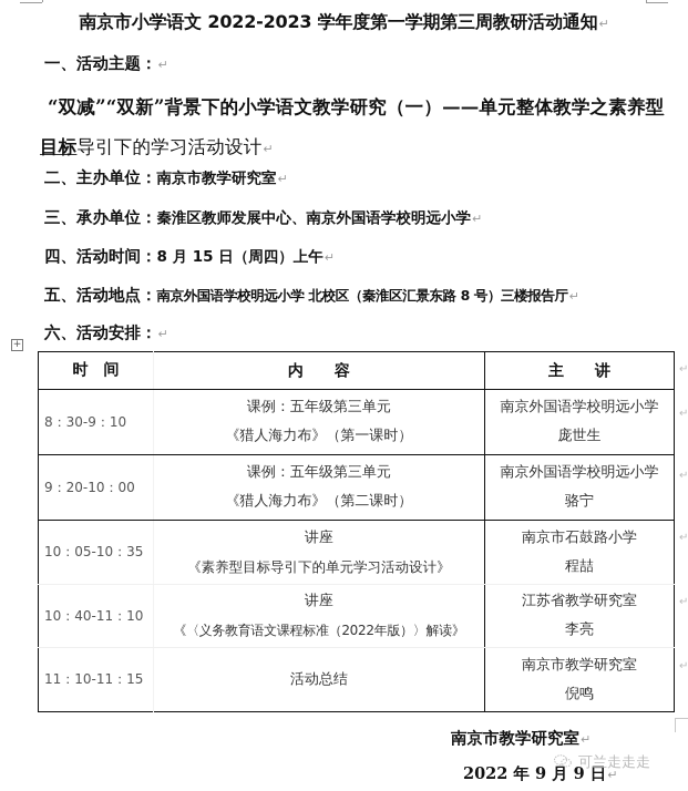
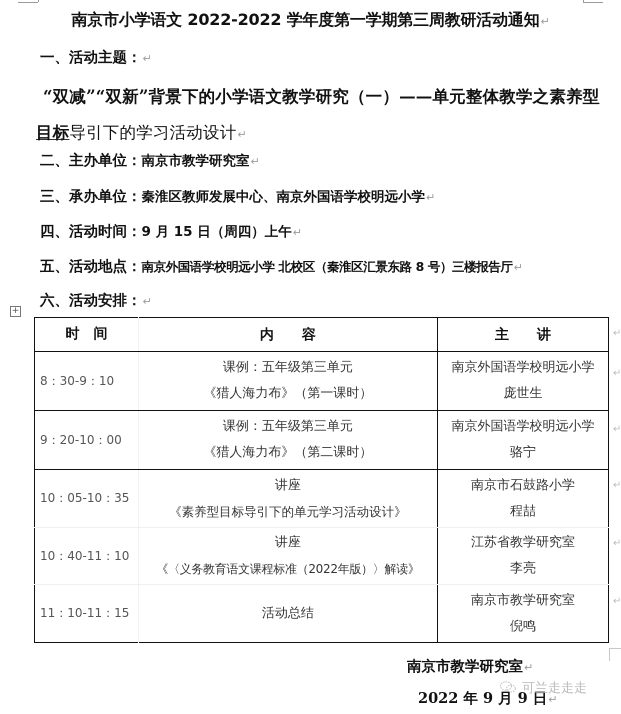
- 南京市小学语文 2022-2023 学年度第一学期第三周教研活动通知↵
+ 南京市小学语文 2022-2022 学年度第一学期第三周教研活动通知↵
  一、活动主题：↵
  “双减”“双新”背景下的小学语文教学研究（一）——单元整体教学之素养型
  目标导引下的学习活动设计↵
  二、主办单位：南京市教学研究室↵
  三、承办单位：秦淮区教师发展中心、南京外国语学校明远小学↵
- 四、活动时间：8 月 15 日（周四）上午↵
+ 四、活动时间：9 月 15 日（周四）上午↵
  五、活动地点：南京外国语学校明远小学 北校区（秦淮区汇景东路 8 号）三楼报告厅↵
  六、活动安排：↵
  +
  时 间	内 容	主 讲
  8：30-9：10	课例：五年级第三单元 《猎人海力布》（第一课时）	南京外国语学校明远小学 庞世生
  9：20-10：00	课例：五年级第三单元 《猎人海力布》（第二课时）	南京外国语学校明远小学 骆宁
  10：05-10：35	讲座 《素养型目标导引下的单元学习活动设计》	南京市石鼓路小学 程喆
  10：40-11：10	讲座 《〈义务教育语文课程标准（2022年版）〉解读》	江苏省教学研究室 李亮
  11：10-11：15	活动总结	南京市教学研究室 倪鸣
  ↵
  ↵
  ↵
  ↵
  ↵
  ↵
  南京市教学研究室↵
  2022 年 9 月 9 日↵
  可兰走走走
